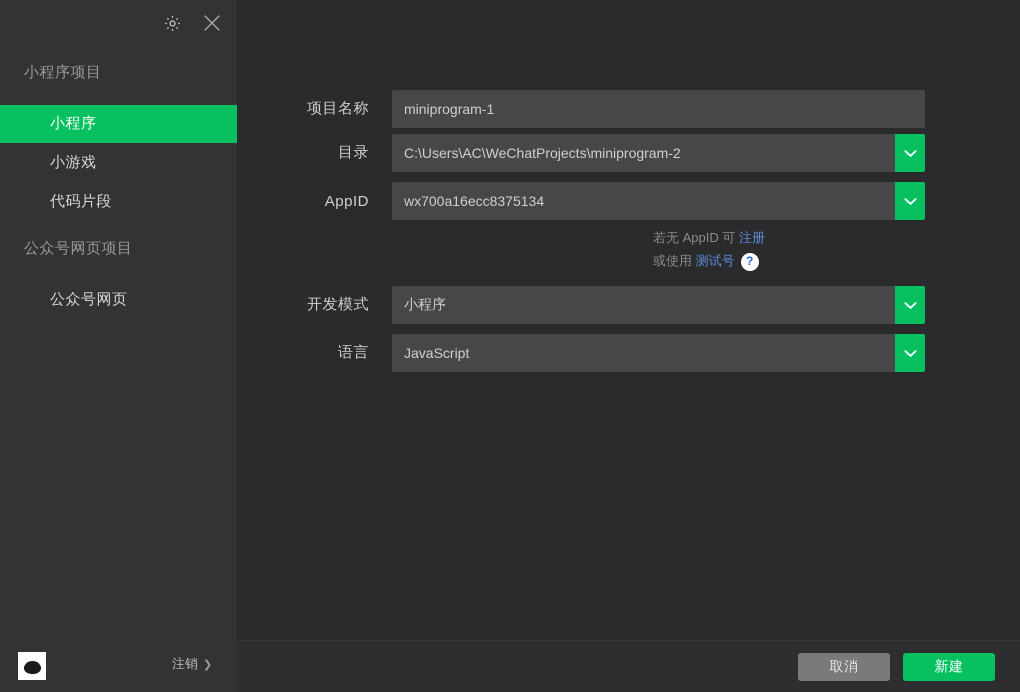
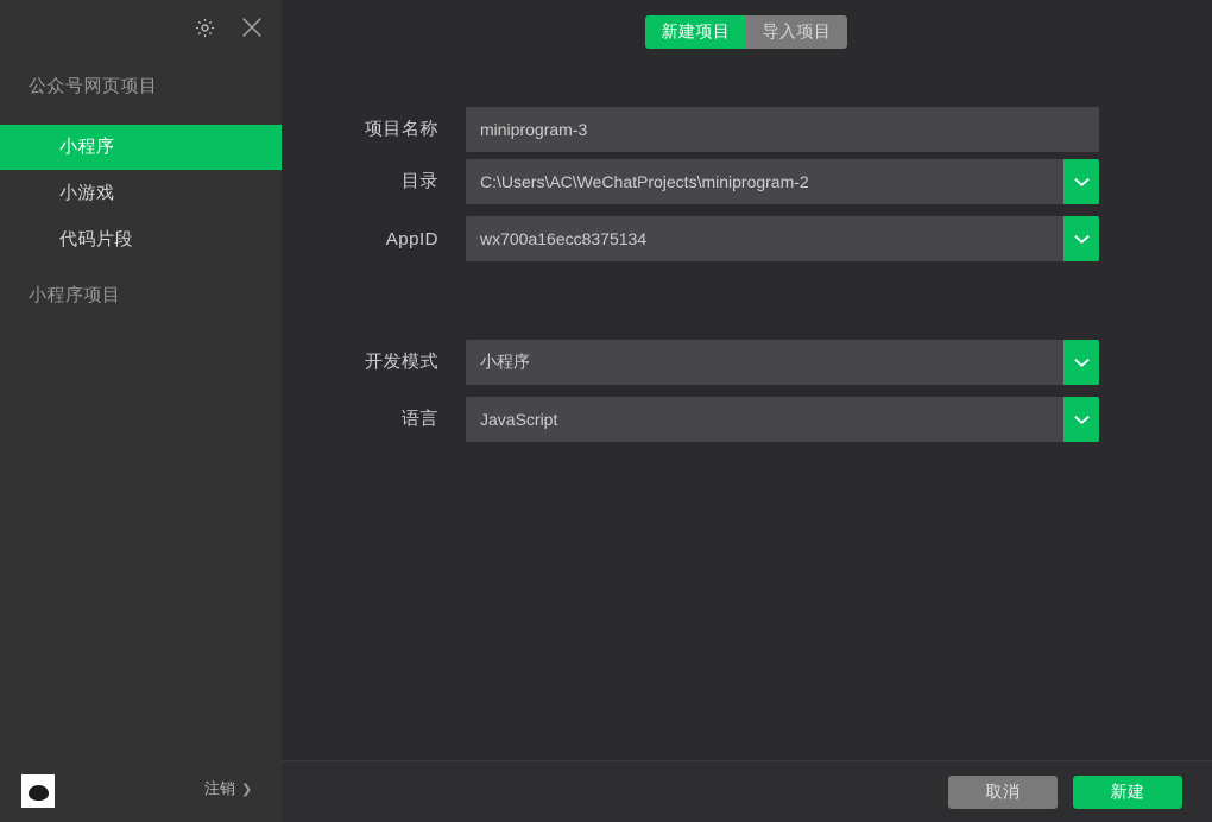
- 小程序项目
+ 公众号网页项目
  小程序
  小游戏
  代码片段
- 公众号网页项目
+ 小程序项目
- 公众号网页
  注销
  ❯
+ 新建项目
+ 导入项目
  项目名称
- miniprogram-1
+ miniprogram-3
  目录
  C:\Users\AC\WeChatProjects\miniprogram-2
  AppID
  wx700a16ecc8375134
- 若无 AppID 可 注册
- 或使用 测试号 ?
  开发模式
  小程序
  语言
  JavaScript
  取消
  新建
